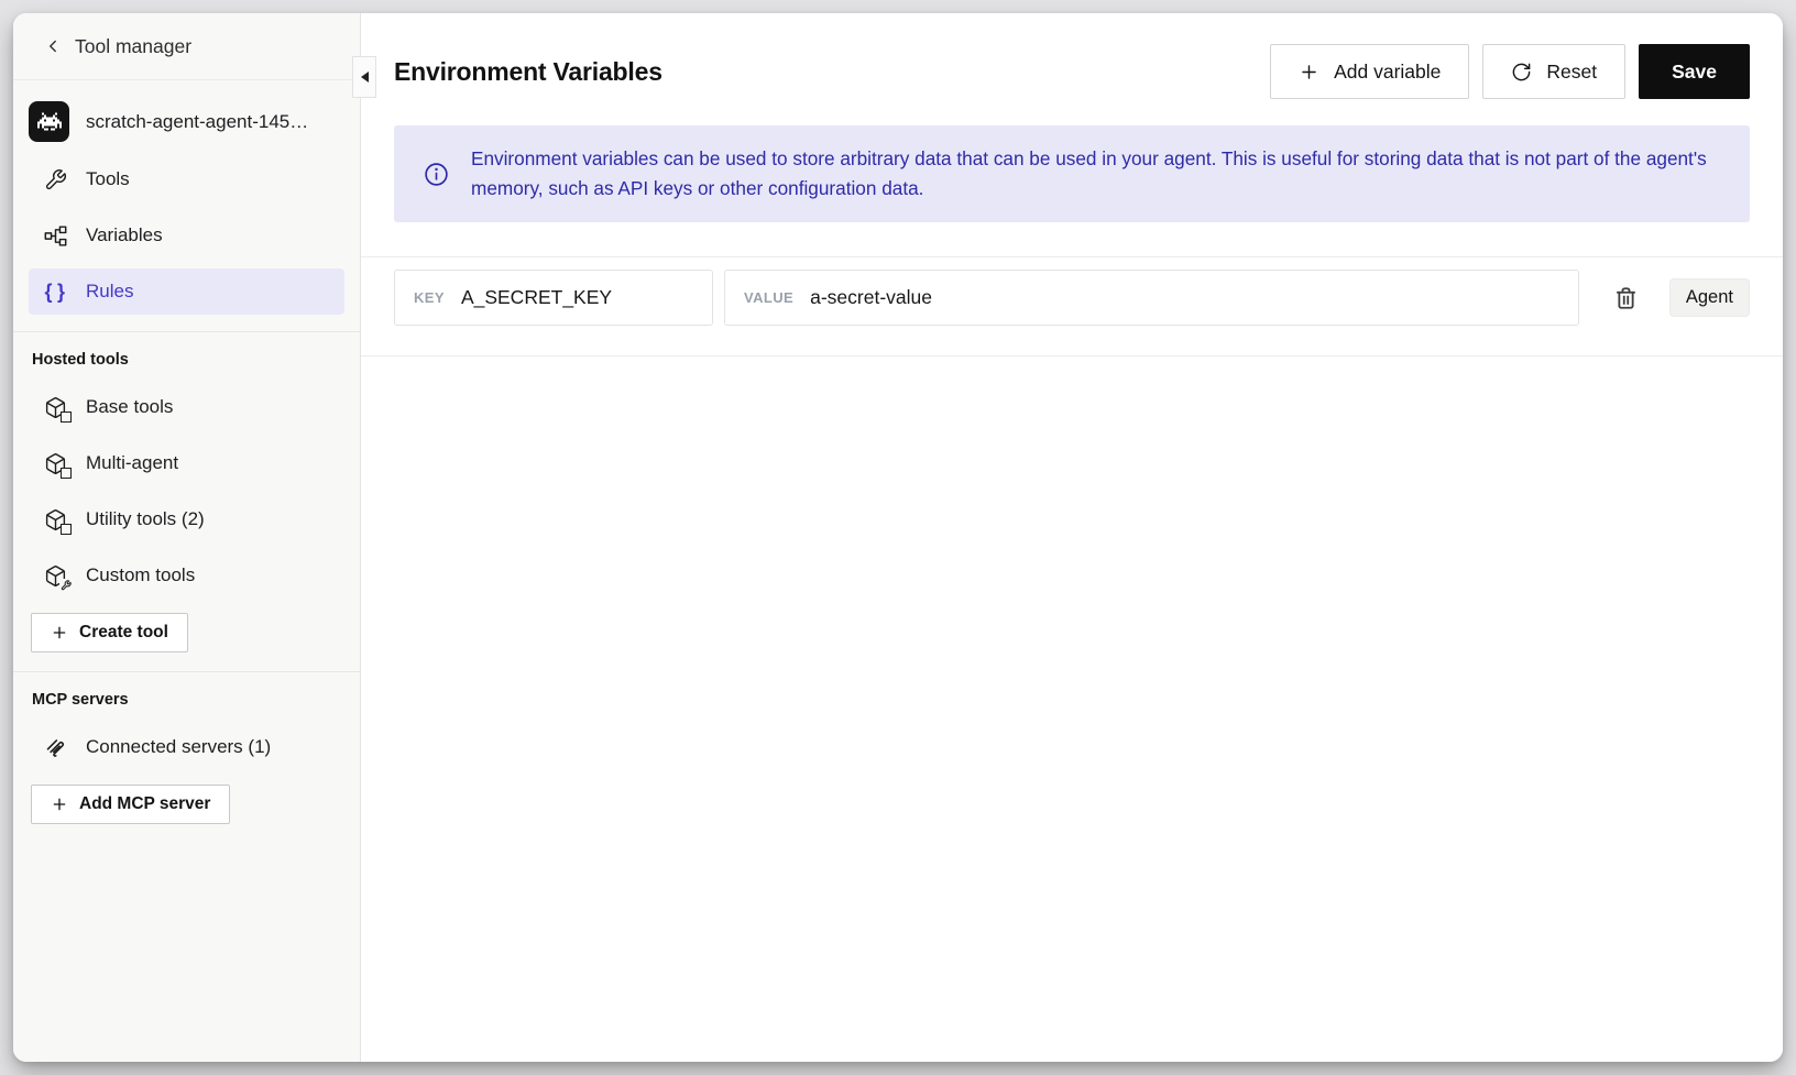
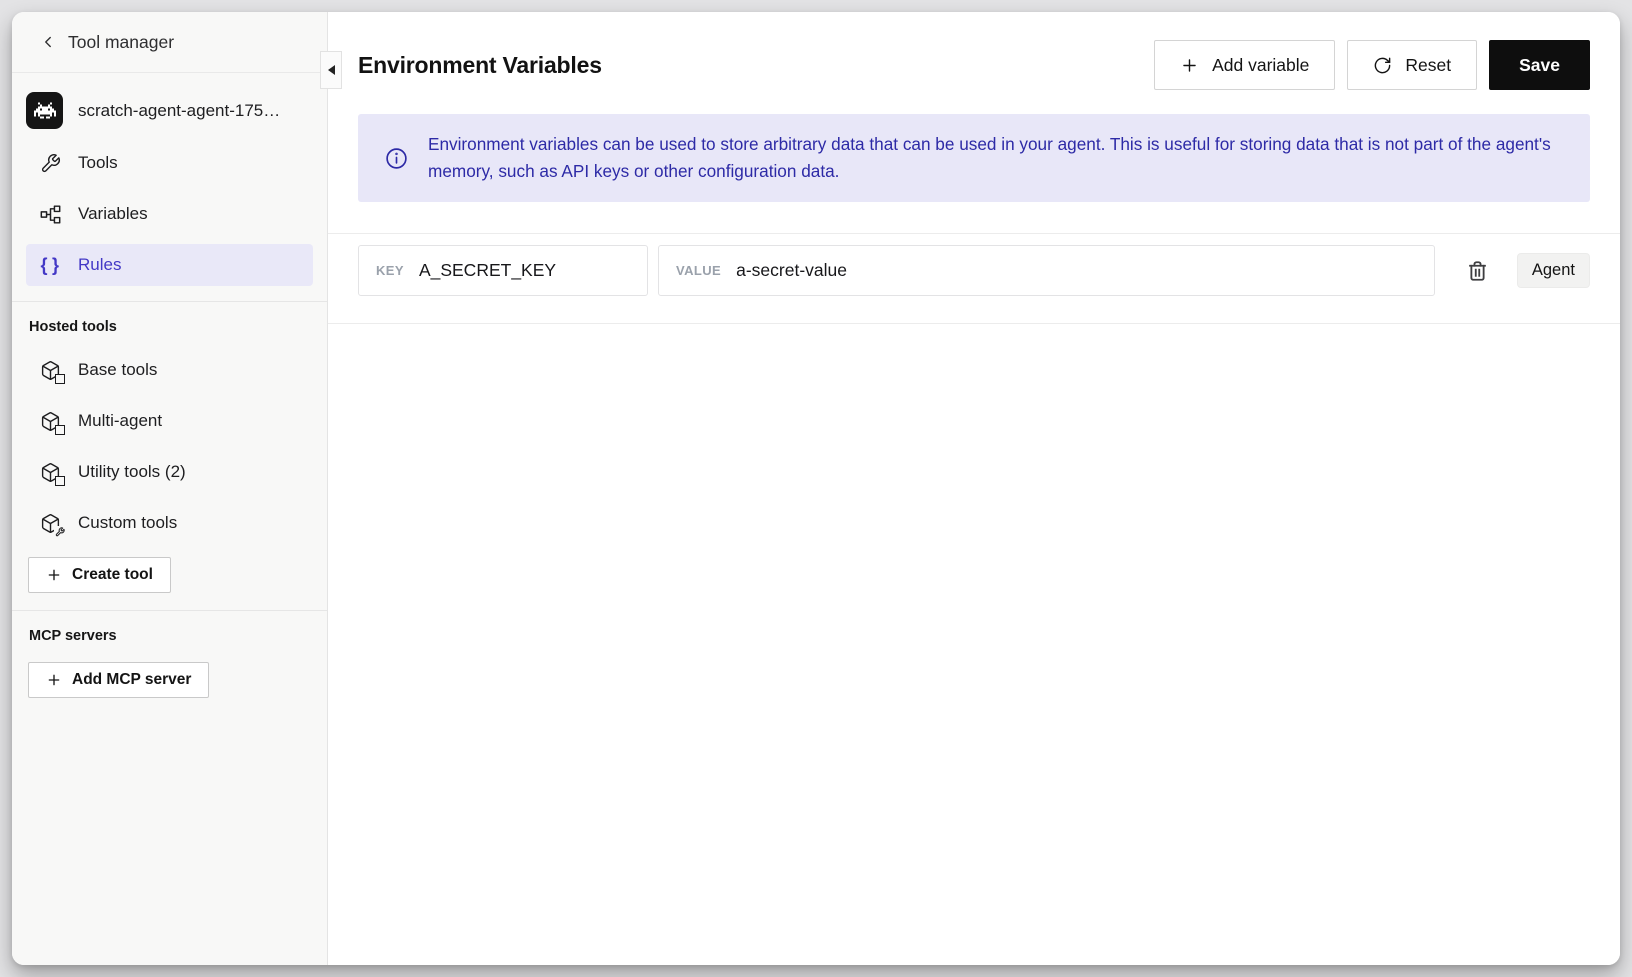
  Tool manager
- scratch-agent-agent-145…
+ scratch-agent-agent-175…
  Tools
  Variables
  { }
  Rules
  Hosted tools
  Base tools
  Multi-agent
  Utility tools (2)
  Custom tools
  Create tool
  MCP servers
- Connected servers (1)
  Add MCP server
  Environment Variables
  Add variable
  Reset
  Save
  Environment variables can be used to store arbitrary data that can be used in your agent. This is useful for storing data that is not part of the agent's memory, such as API keys or other configuration data.
  KEY
  A_SECRET_KEY
  VALUE
  a-secret-value
  Agent
